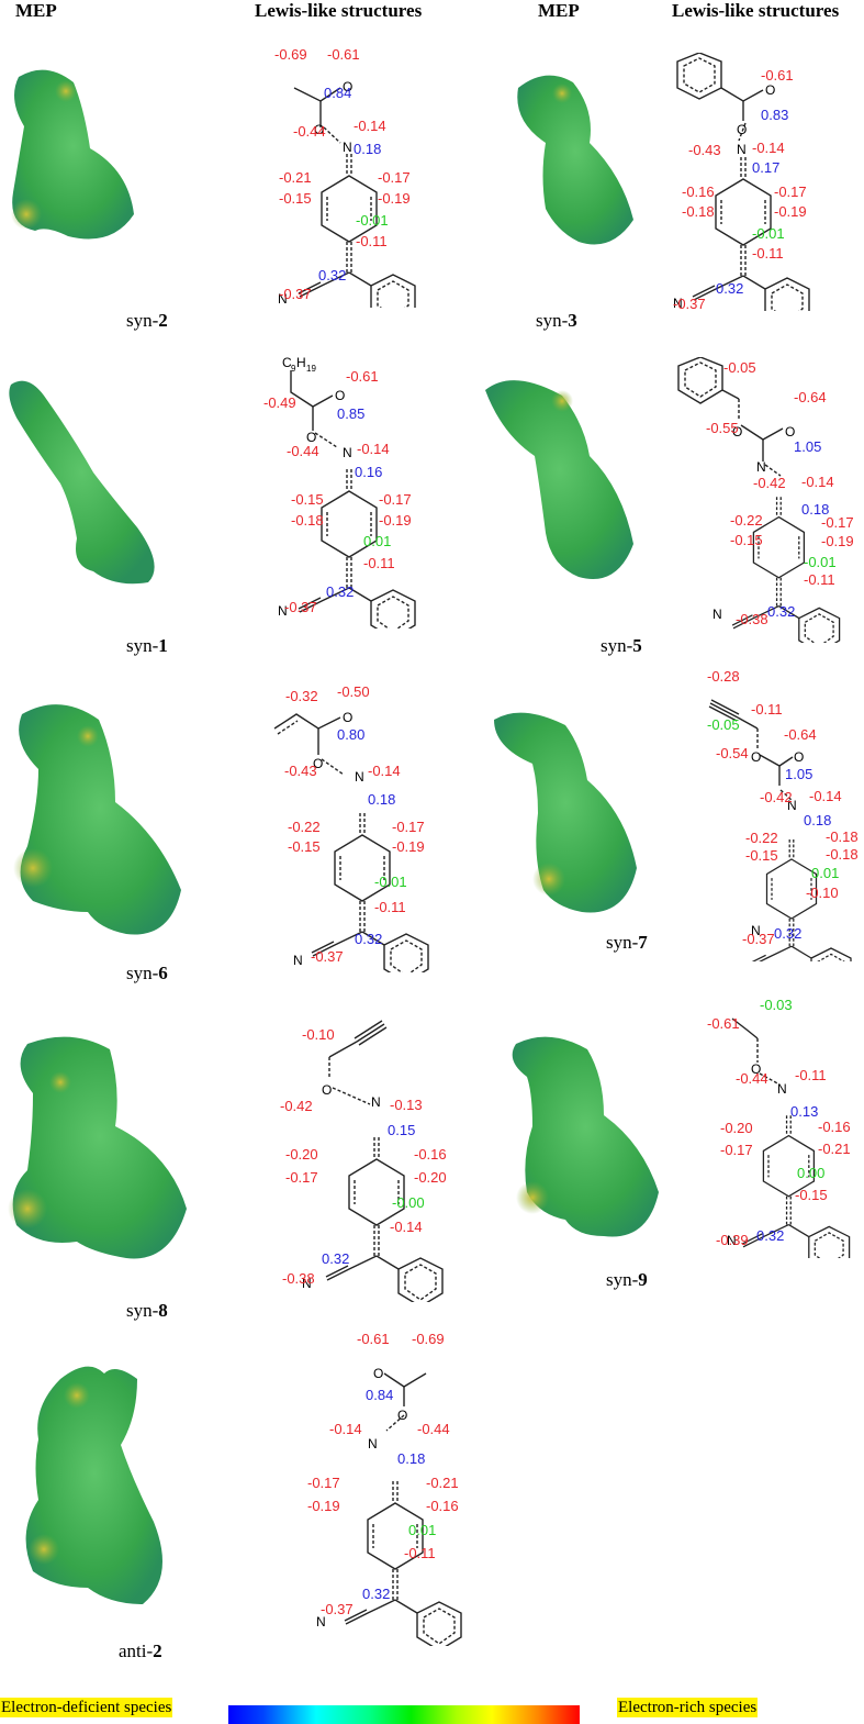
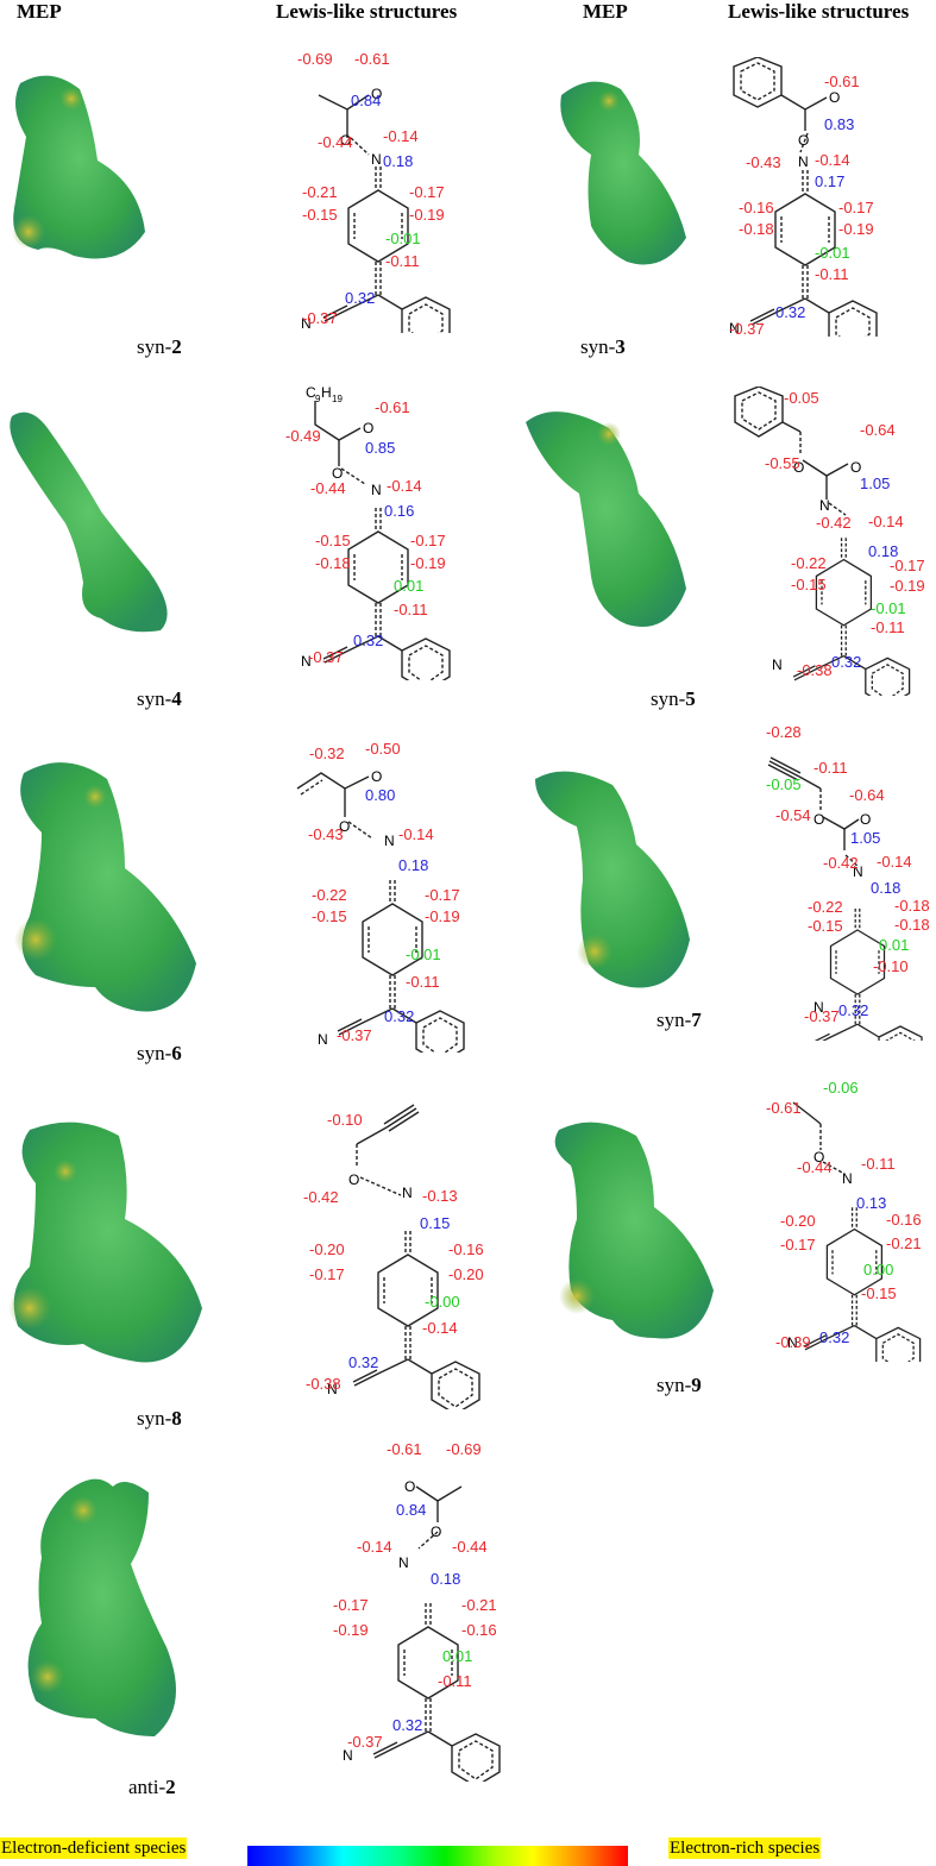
  MEP
  Lewis-like structures
  MEP
  Lewis-like structures
  syn-2
  O
  O
  N
  N
  -0.69
  -0.61
  0.84
  -0.44
  -0.14
  0.18
  -0.21
  -0.15
  -0.17
  -0.19
  -0.01
  -0.11
  0.32
  -0.37
  syn-3
  O
  O
  N
  N
  -0.61
  0.83
  -0.43
  -0.14
  0.17
  -0.16
  -0.18
  -0.17
  -0.19
  -0.01
  -0.11
  0.32
  -0.37
- syn-1
+ syn-4
  C
  9
  H
  19
  O
  O
  N
  N
  -0.49
  -0.61
  0.85
  -0.44
  -0.14
  0.16
  -0.15
  -0.18
  -0.17
  -0.19
  0.01
  -0.11
  0.32
  -0.37
  syn-5
  O
  O
  N
  N
  -0.05
  -0.55
  -0.64
  1.05
  -0.42
  -0.14
  0.18
  -0.22
  -0.15
  -0.17
  -0.19
  -0.01
  -0.11
  0.32
  -0.38
  syn-6
  O
  O
  N
  N
  -0.32
  -0.50
  0.80
  -0.43
  -0.14
  0.18
  -0.22
  -0.15
  -0.17
  -0.19
  -0.01
  -0.11
  0.32
  -0.37
  syn-7
  O
  O
  N
  N
  -0.28
  -0.11
  -0.05
  -0.54
  -0.64
  1.05
  -0.42
  -0.14
  0.18
  -0.22
  -0.15
  -0.18
  -0.18
  0.01
  -0.10
  0.32
  -0.37
  syn-8
  O
  N
  N
  -0.10
  -0.42
  -0.13
  0.15
  -0.20
  -0.17
  -0.16
  -0.20
  -0.00
  -0.14
  0.32
  -0.38
  syn-9
  O
  N
  N
  -0.61
- -0.03
+ -0.06
  -0.44
  -0.11
  0.13
  -0.20
  -0.17
  -0.16
  -0.21
  0.00
  -0.15
  0.32
  -0.39
  anti-2
  O
  O
  N
  N
  -0.61
  -0.69
  0.84
  -0.44
  -0.14
  0.18
  -0.17
  -0.19
  -0.21
  -0.16
  0.01
  -0.11
  0.32
  -0.37
  Electron-deficient species
  Electron-rich species
